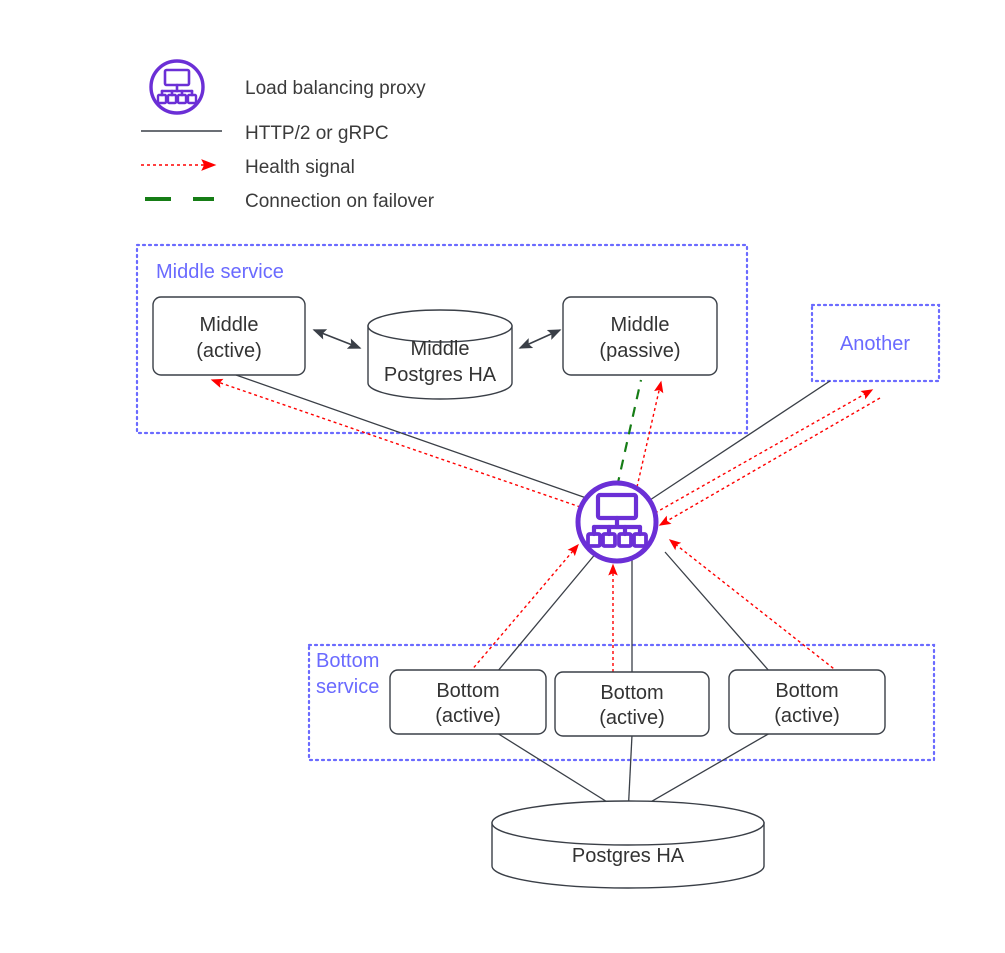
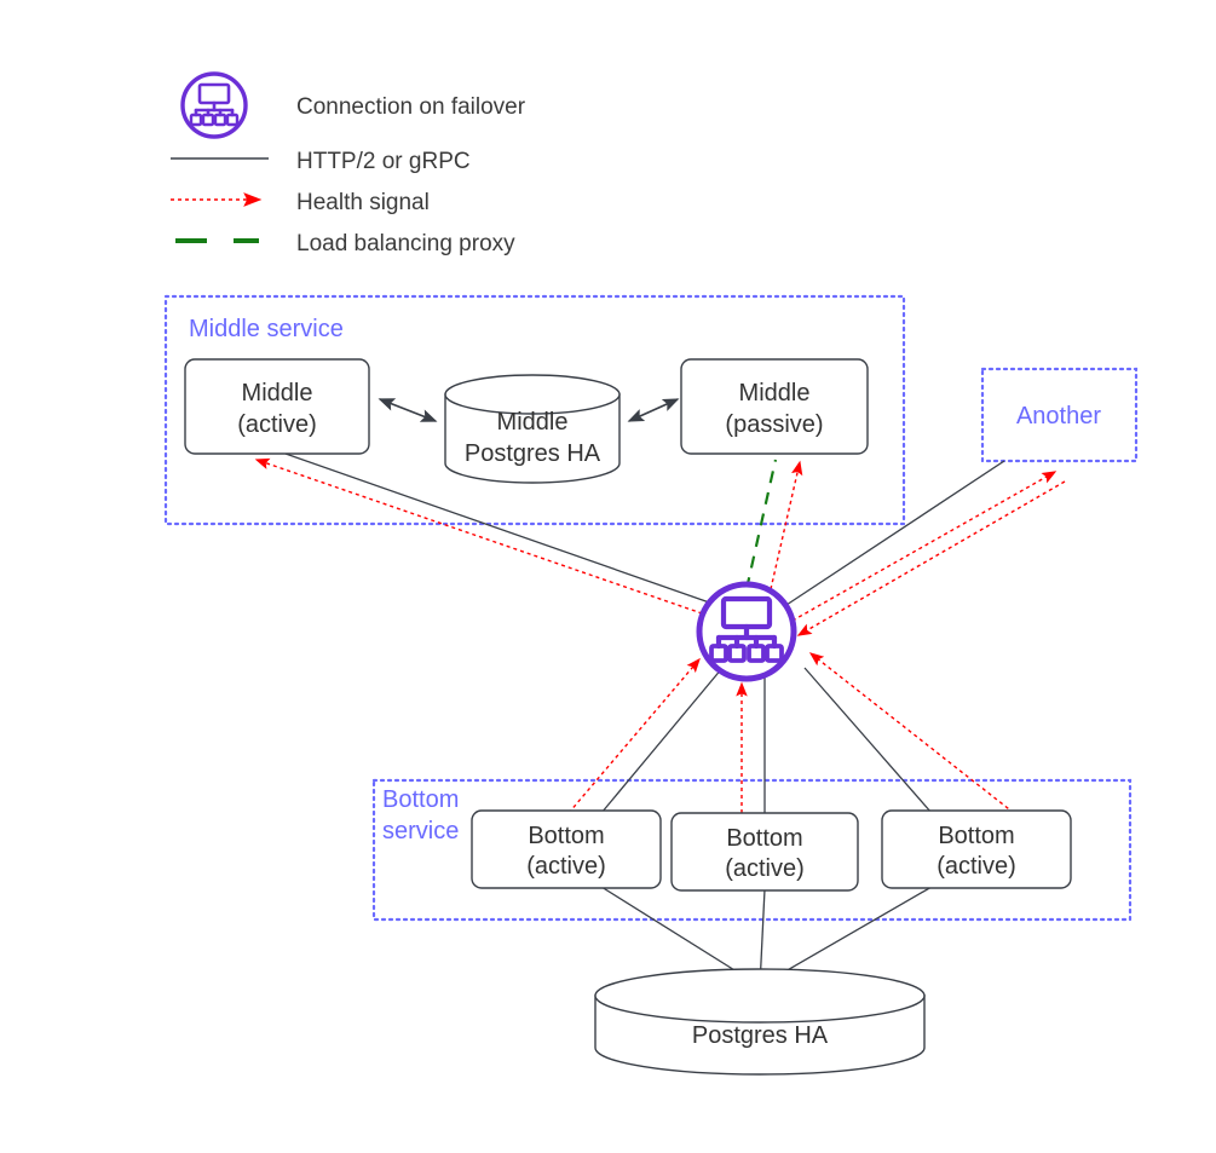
- Load balancing proxy
+ Connection on failover
  HTTP/2 or gRPC
  Health signal
- Connection on failover
+ Load balancing proxy
  Middle service
  Another
  Bottom
  service
  Middle
  (active)
  Middle
  Postgres HA
  Middle
  (passive)
  Bottom
  (active)
  Bottom
  (active)
  Bottom
  (active)
  Postgres HA
